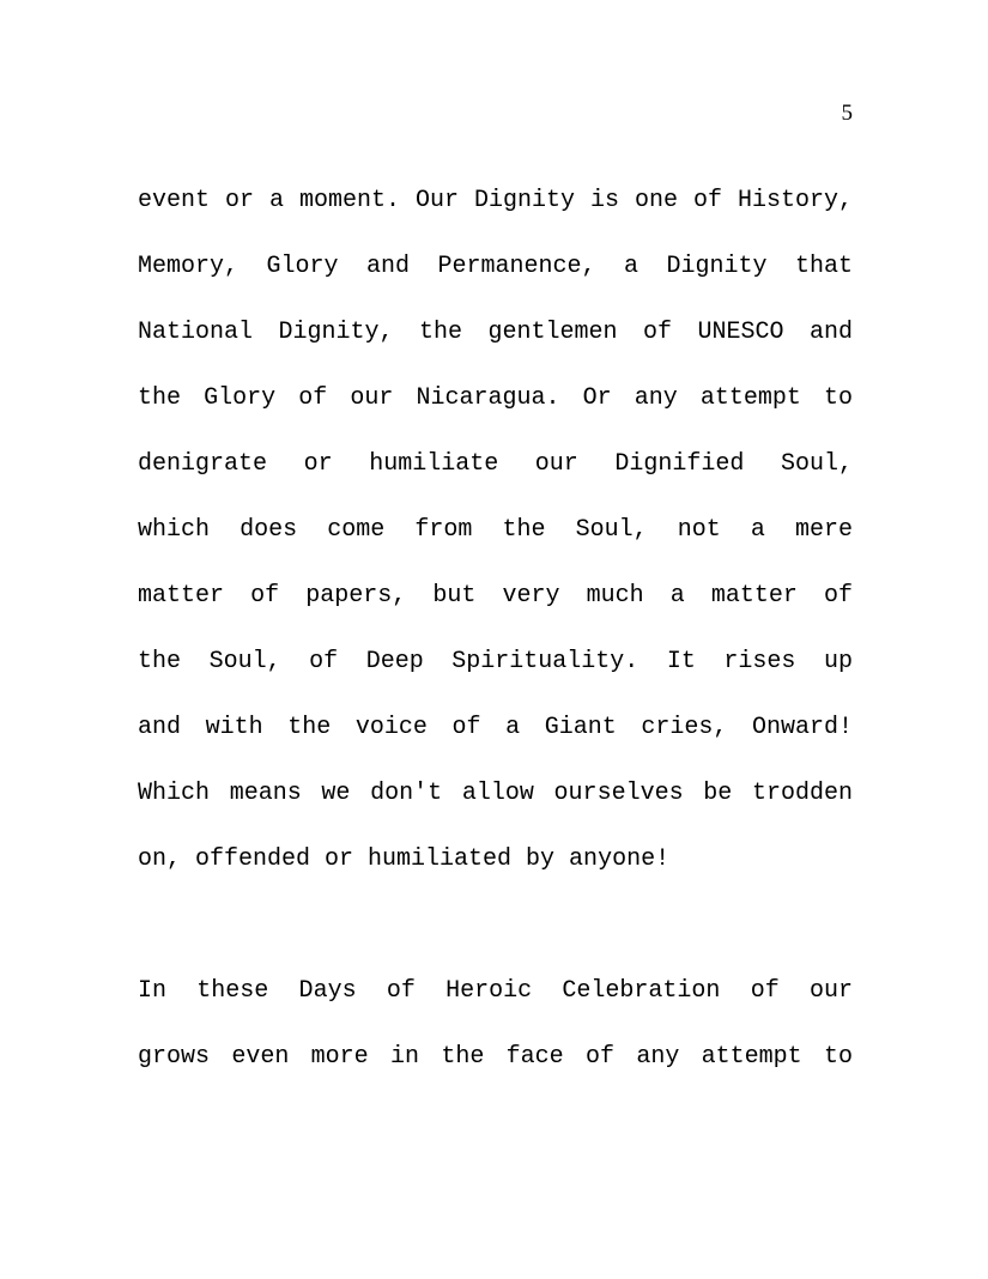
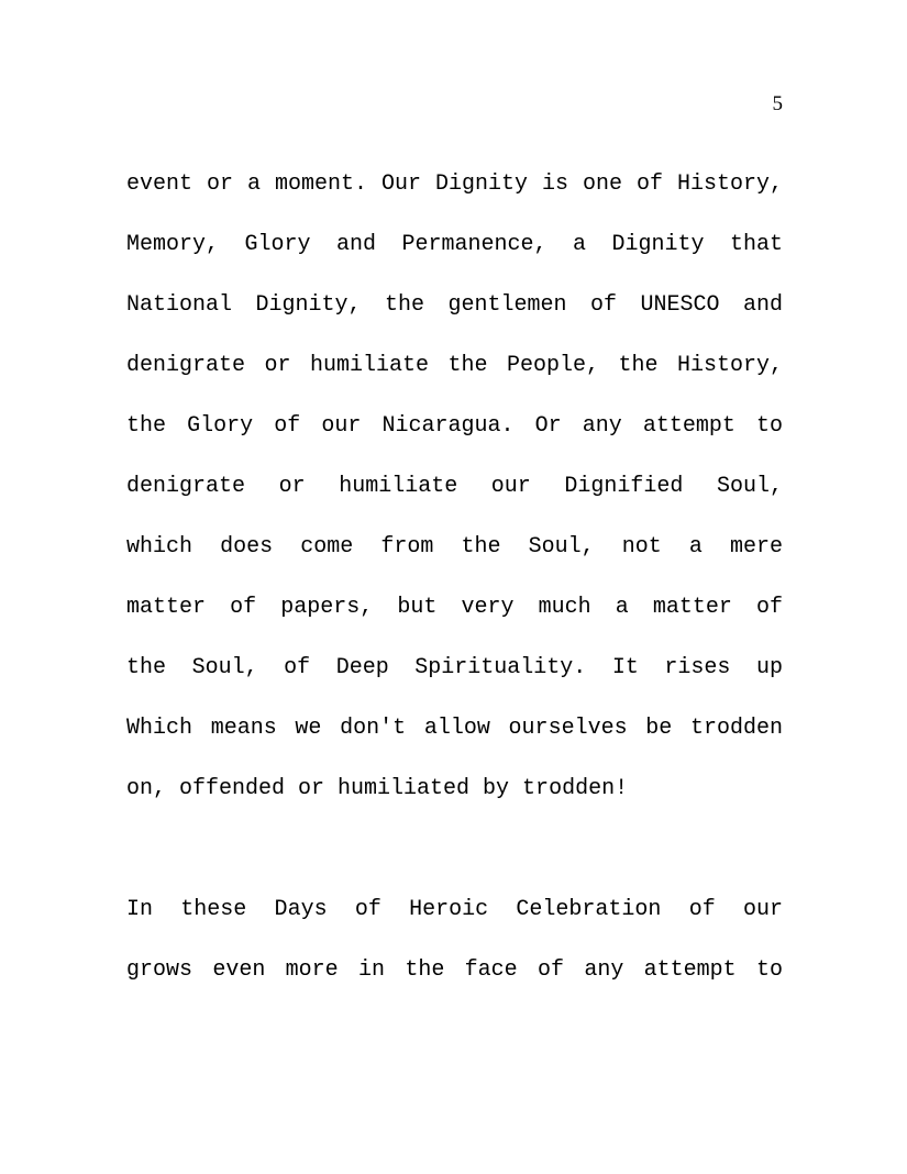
  5
  event or a moment. Our Dignity is one of History,
  Memory, Glory and Permanence, a Dignity that
  National Dignity, the gentlemen of UNESCO and
+ denigrate or humiliate the People, the History,
  the Glory of our Nicaragua. Or any attempt to
  denigrate or humiliate our Dignified Soul,
  which does come from the Soul, not a mere
  matter of papers, but very much a matter of
  the Soul, of Deep Spirituality. It rises up
- and with the voice of a Giant cries, Onward!
  Which means we don't allow ourselves be trodden
- on, offended or humiliated by anyone!
+ on, offended or humiliated by trodden!
  In these Days of Heroic Celebration of our
  grows even more in the face of any attempt to
